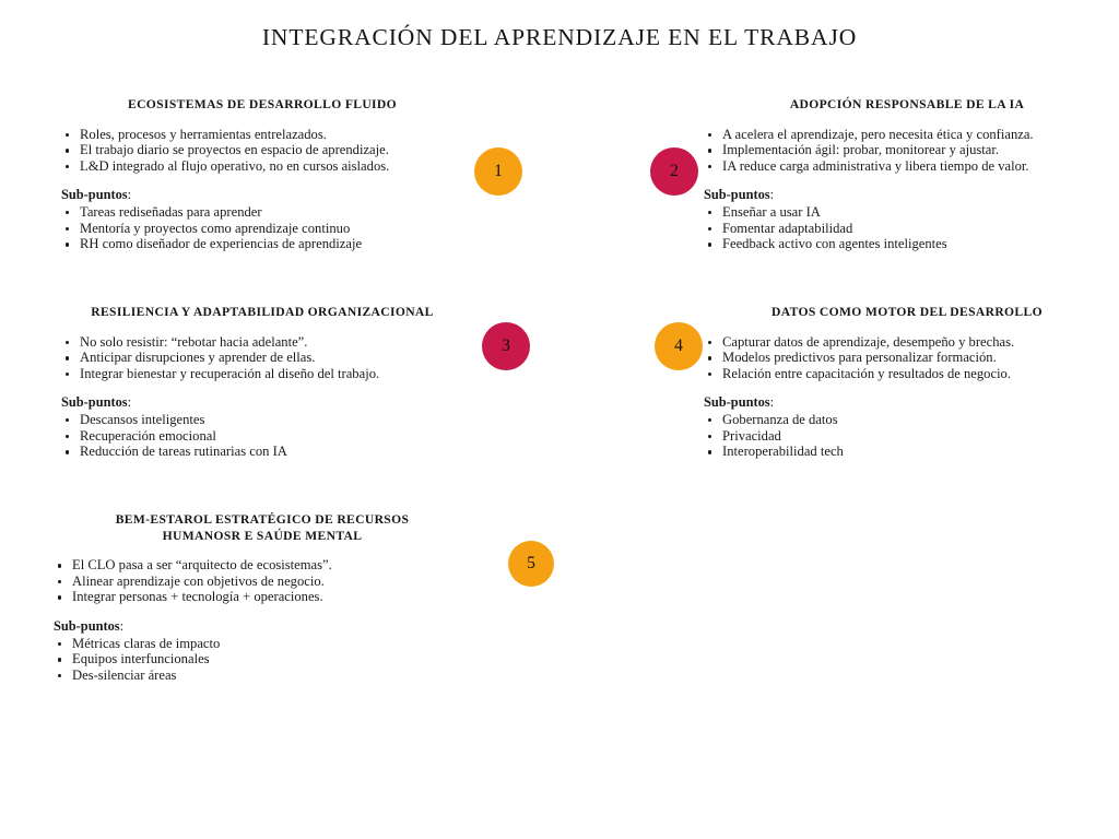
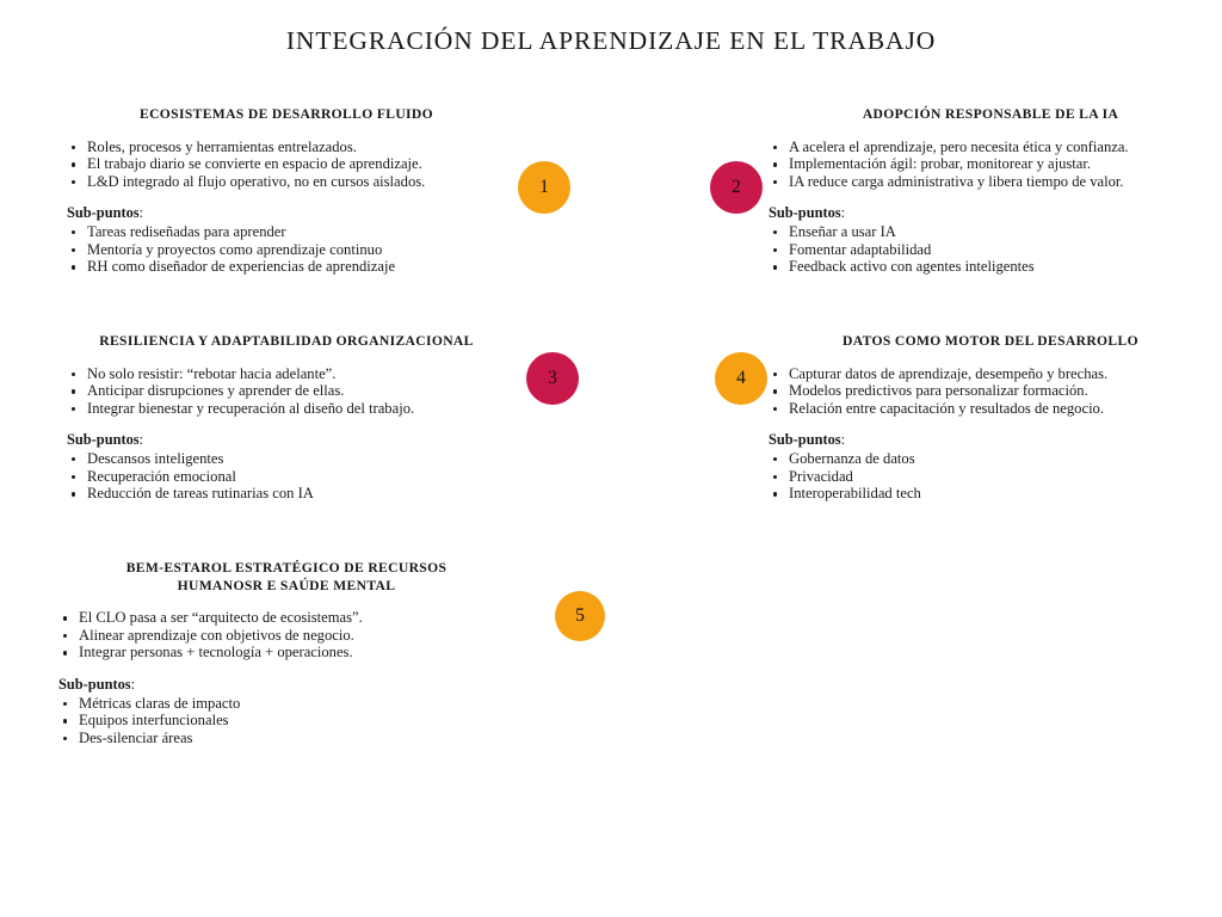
  INTEGRACIÓN DEL APRENDIZAJE EN EL TRABAJO
  ECOSISTEMAS DE DESARROLLO FLUIDO
  Roles, procesos y herramientas entrelazados.
- El trabajo diario se proyectos en espacio de aprendizaje.
+ El trabajo diario se convierte en espacio de aprendizaje.
  L&D integrado al flujo operativo, no en cursos aislados.
  Sub-puntos:
  Tareas rediseñadas para aprender
  Mentoría y proyectos como aprendizaje continuo
  RH como diseñador de experiencias de aprendizaje
  ADOPCIÓN RESPONSABLE DE LA IA
  A acelera el aprendizaje, pero necesita ética y confianza.
  Implementación ágil: probar, monitorear y ajustar.
  IA reduce carga administrativa y libera tiempo de valor.
  Sub-puntos:
  Enseñar a usar IA
  Fomentar adaptabilidad
  Feedback activo con agentes inteligentes
  RESILIENCIA Y ADAPTABILIDAD ORGANIZACIONAL
  No solo resistir: “rebotar hacia adelante”.
  Anticipar disrupciones y aprender de ellas.
  Integrar bienestar y recuperación al diseño del trabajo.
  Sub-puntos:
  Descansos inteligentes
  Recuperación emocional
  Reducción de tareas rutinarias con IA
  DATOS COMO MOTOR DEL DESARROLLO
  Capturar datos de aprendizaje, desempeño y brechas.
  Modelos predictivos para personalizar formación.
  Relación entre capacitación y resultados de negocio.
  Sub-puntos:
  Gobernanza de datos
  Privacidad
  Interoperabilidad tech
  BEM-ESTAROL ESTRATÉGICO DE RECURSOS
  HUMANOSR E SAÚDE MENTAL
  El CLO pasa a ser “arquitecto de ecosistemas”.
  Alinear aprendizaje con objetivos de negocio.
  Integrar personas + tecnología + operaciones.
  Sub-puntos:
  Métricas claras de impacto
  Equipos interfuncionales
  Des-silenciar áreas
  1
  2
  3
  4
  5
